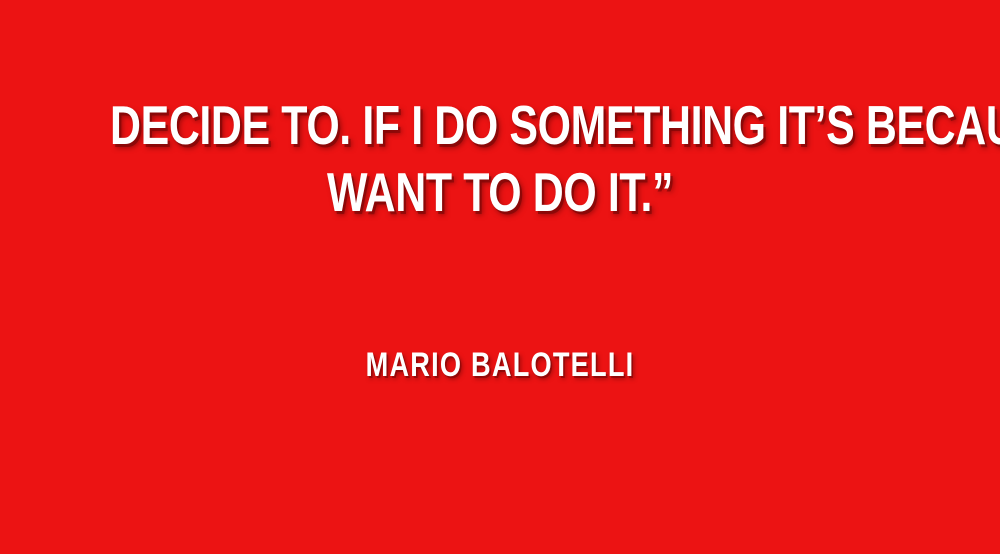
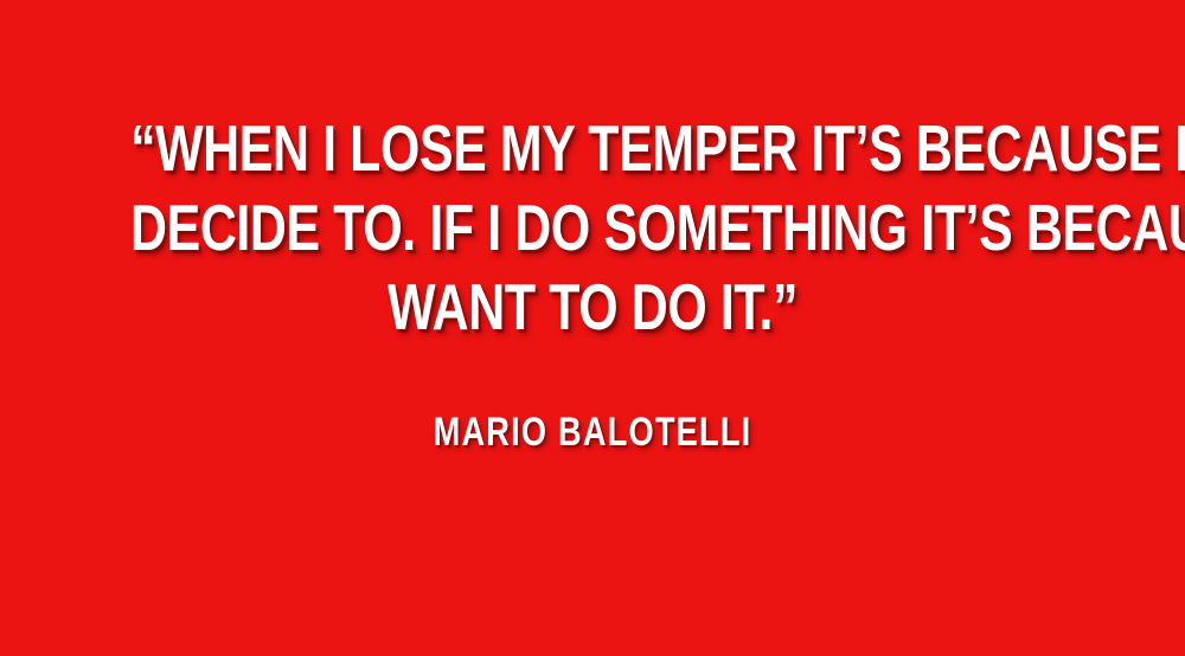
+ “WHEN I LOSE MY TEMPER IT’S BECAUSE I
  DECIDE TO. IF I DO SOMETHING IT’S BECA
  WANT TO DO IT.”
  MARIO BALOTELLI
